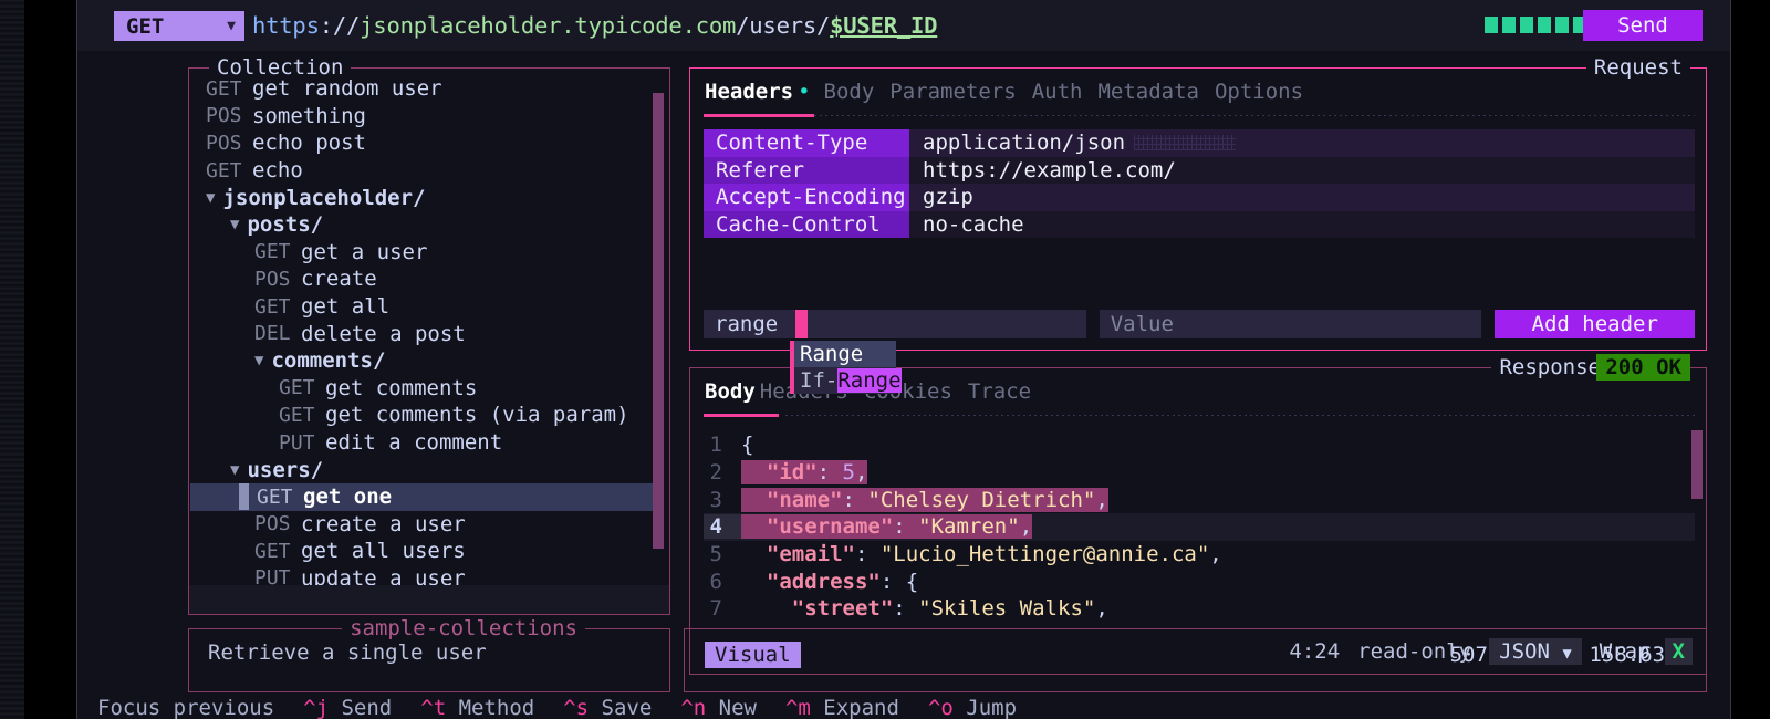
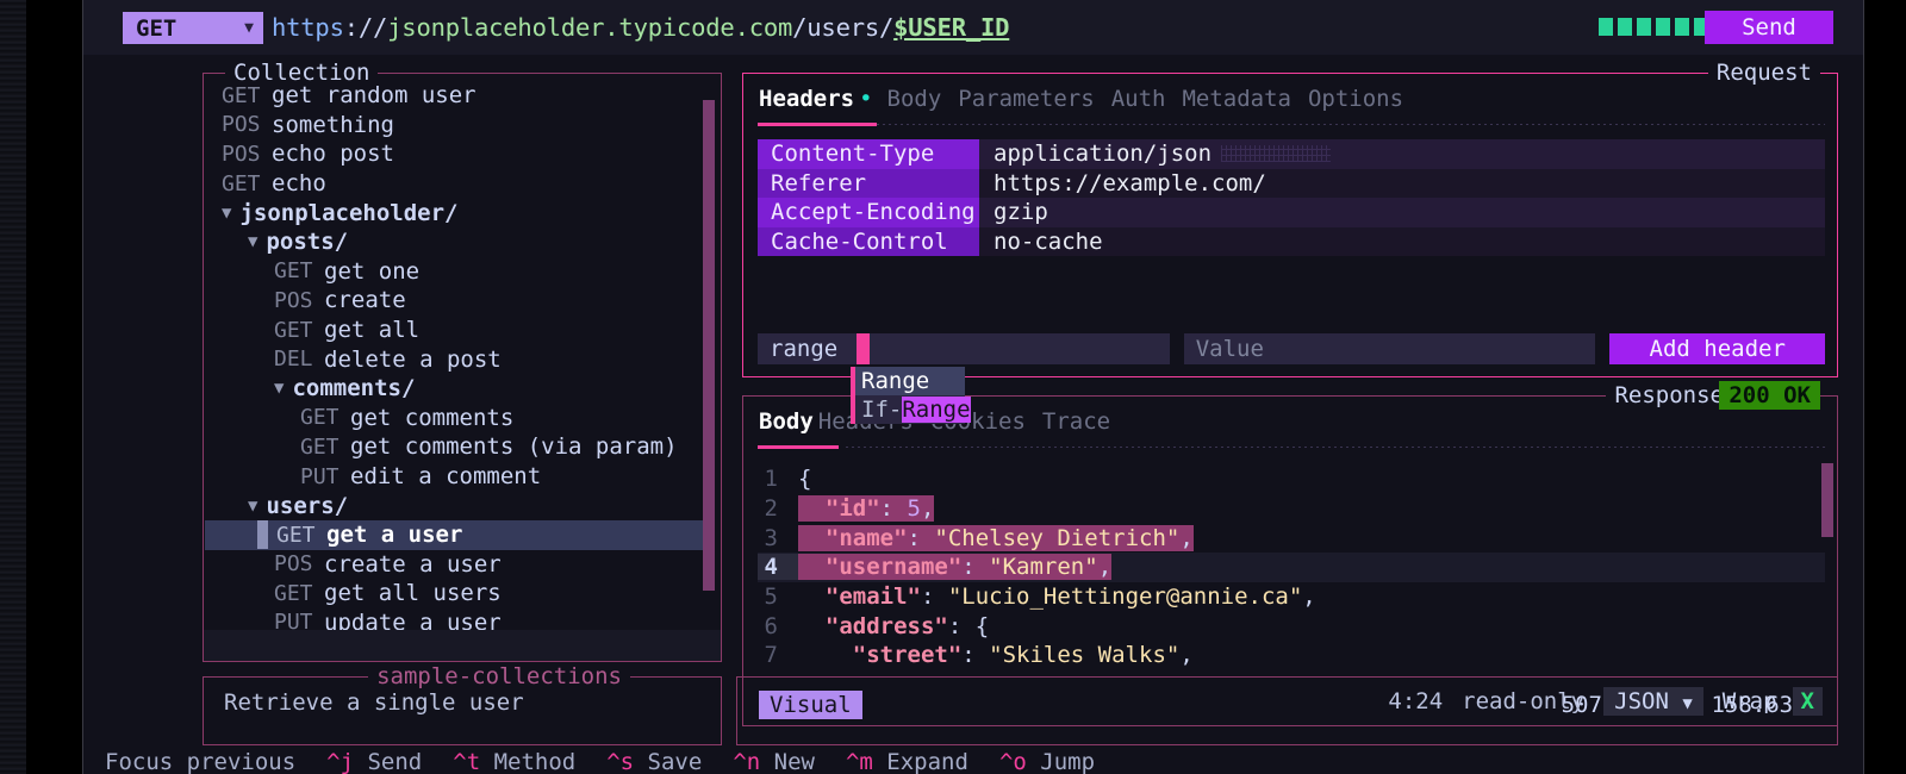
  GET
  ▼
  https
  ://
  jsonplaceholder.typicode.com
  /users/
  $USER_ID
  Send
  Collection
  GET
  get random user
  POS
  something
  POS
  echo post
  GET
  echo
  ▼
  jsonplaceholder/
  ▼
  posts/
  GET
- get a user
+ get one
  POS
  create
  GET
  get all
  DEL
  delete a post
  ▼
  comments/
  GET
  get comments
  GET
  get comments (via param)
  PUT
  edit a comment
  ▼
  users/
  GET
- get one
+ get a user
  POS
  create a user
  GET
  get all users
  PUT
  update a user
  Retrieve a single user
  sample-collections
  Visual
  Request
  Headers
  •
  Body
  Parameters
  Auth
  Metadata
  Options
  Content-Type
  application/json
  Referer
  https://example.com/
  Accept-Encoding
  gzip
  Cache-Control
  no-cache
  range
  Value
  Add header
  Range
  If-
  Range
  Response
  200 OK
  Body
  Trace
  1
  {
  2
  "id": 5,
  3
  "name": "Chelsey Dietrich",
  4
  "username": "Kamren",
  5
  "email": "Lucio_Hettinger@annie.ca",
  6
  "address": {
  7
  "street": "Skiles Walks",
  4:24
  read-only
  JSON ▼
  Wrap
  X
  Focus previous ^j Send ^t Method ^s Save ^n New ^m Expand ^o Jump
